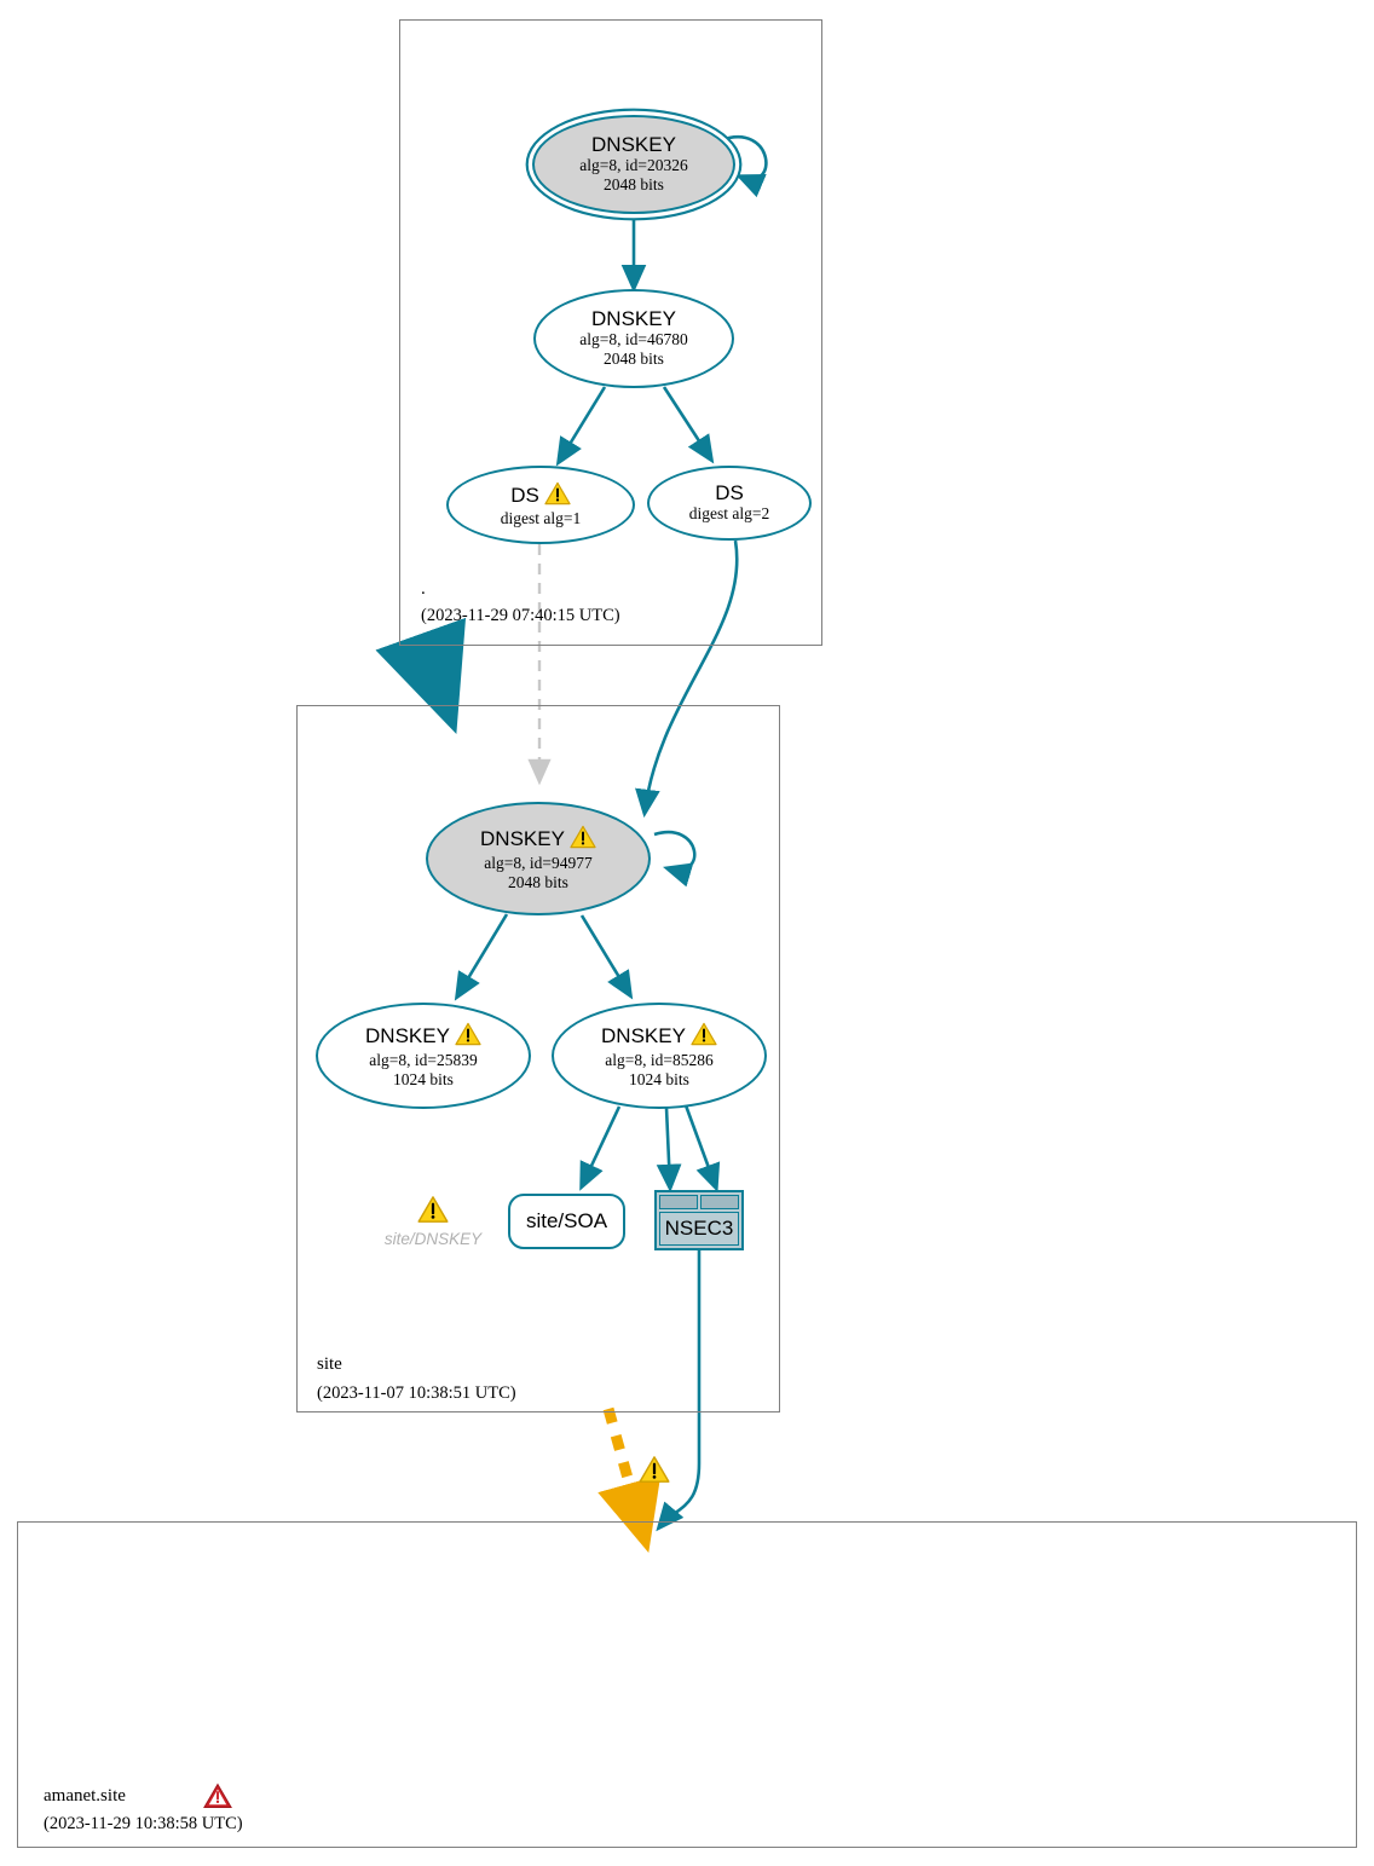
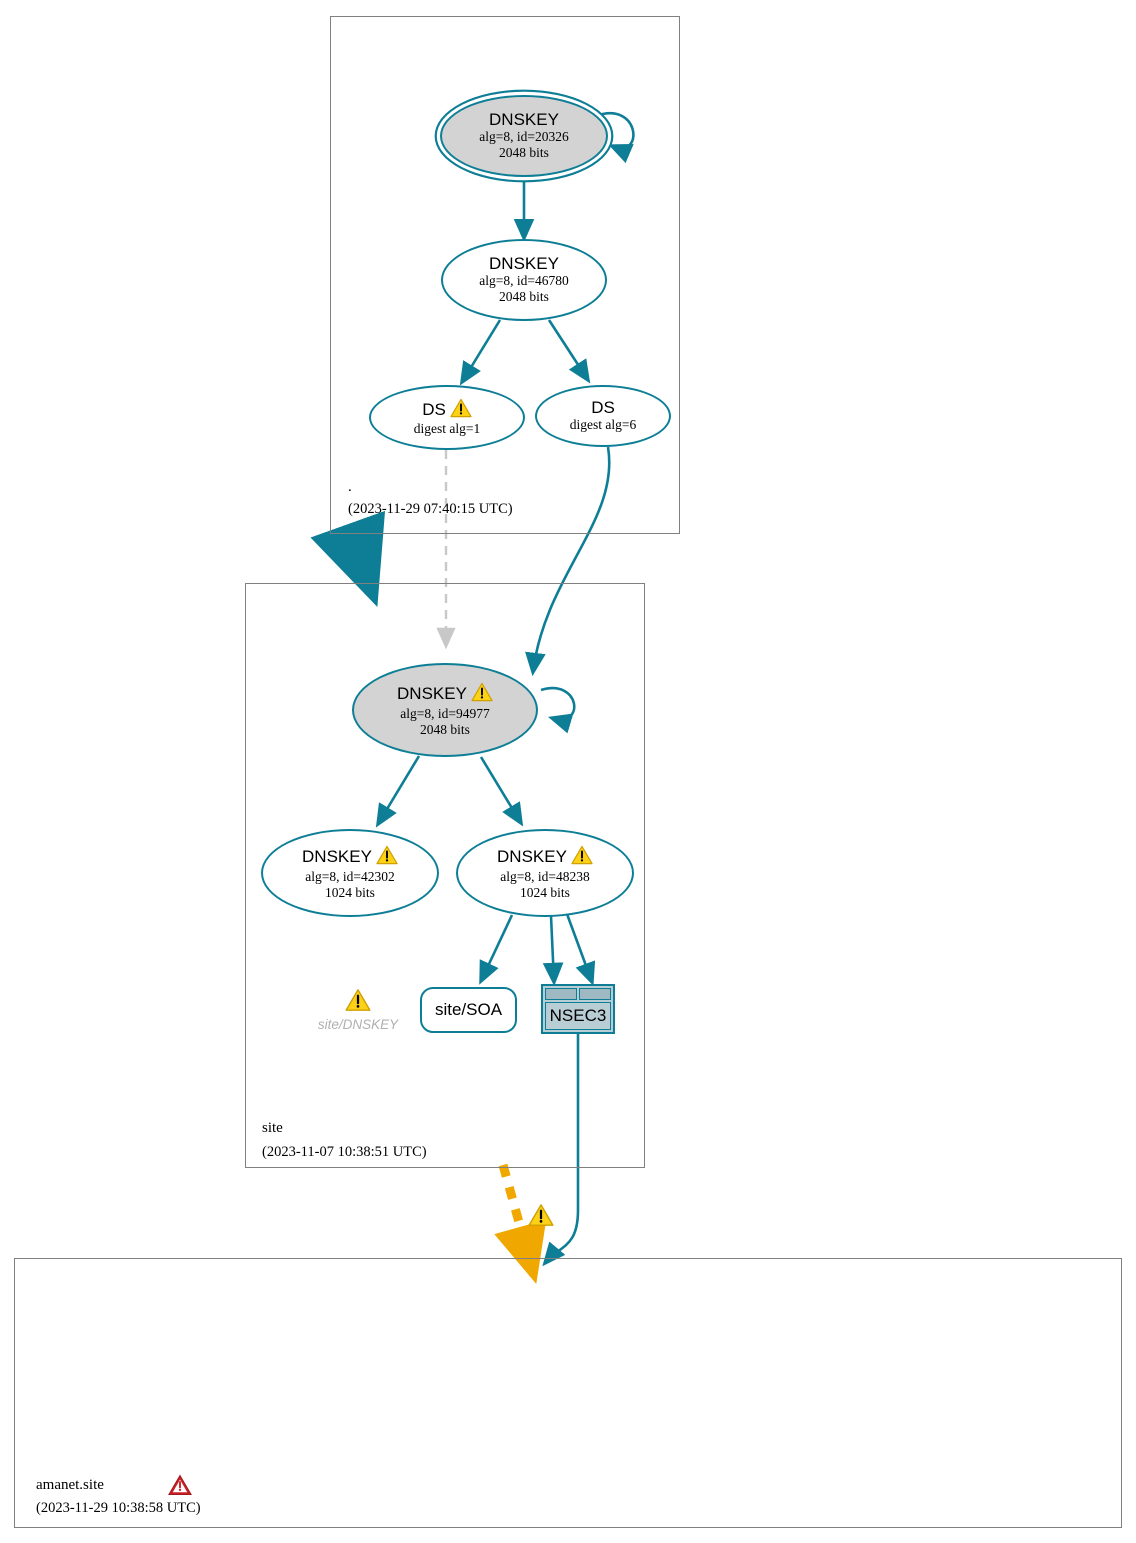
  .
  (2023-11-29 07:40:15 UTC)
  site
  (2023-11-07 10:38:51 UTC)
  amanet.site
  (2023-11-29 10:38:58 UTC)
  DNSKEY
  alg=8, id=20326
  2048 bits
  DNSKEY
  alg=8, id=46780
  2048 bits
  DS
  digest alg=1
  DS
- digest alg=2
+ digest alg=6
  DNSKEY
  alg=8, id=94977
  2048 bits
  DNSKEY
- alg=8, id=25839
+ alg=8, id=42302
  1024 bits
  DNSKEY
- alg=8, id=85286
+ alg=8, id=48238
  1024 bits
  site/DNSKEY
  site/SOA
  NSEC3
